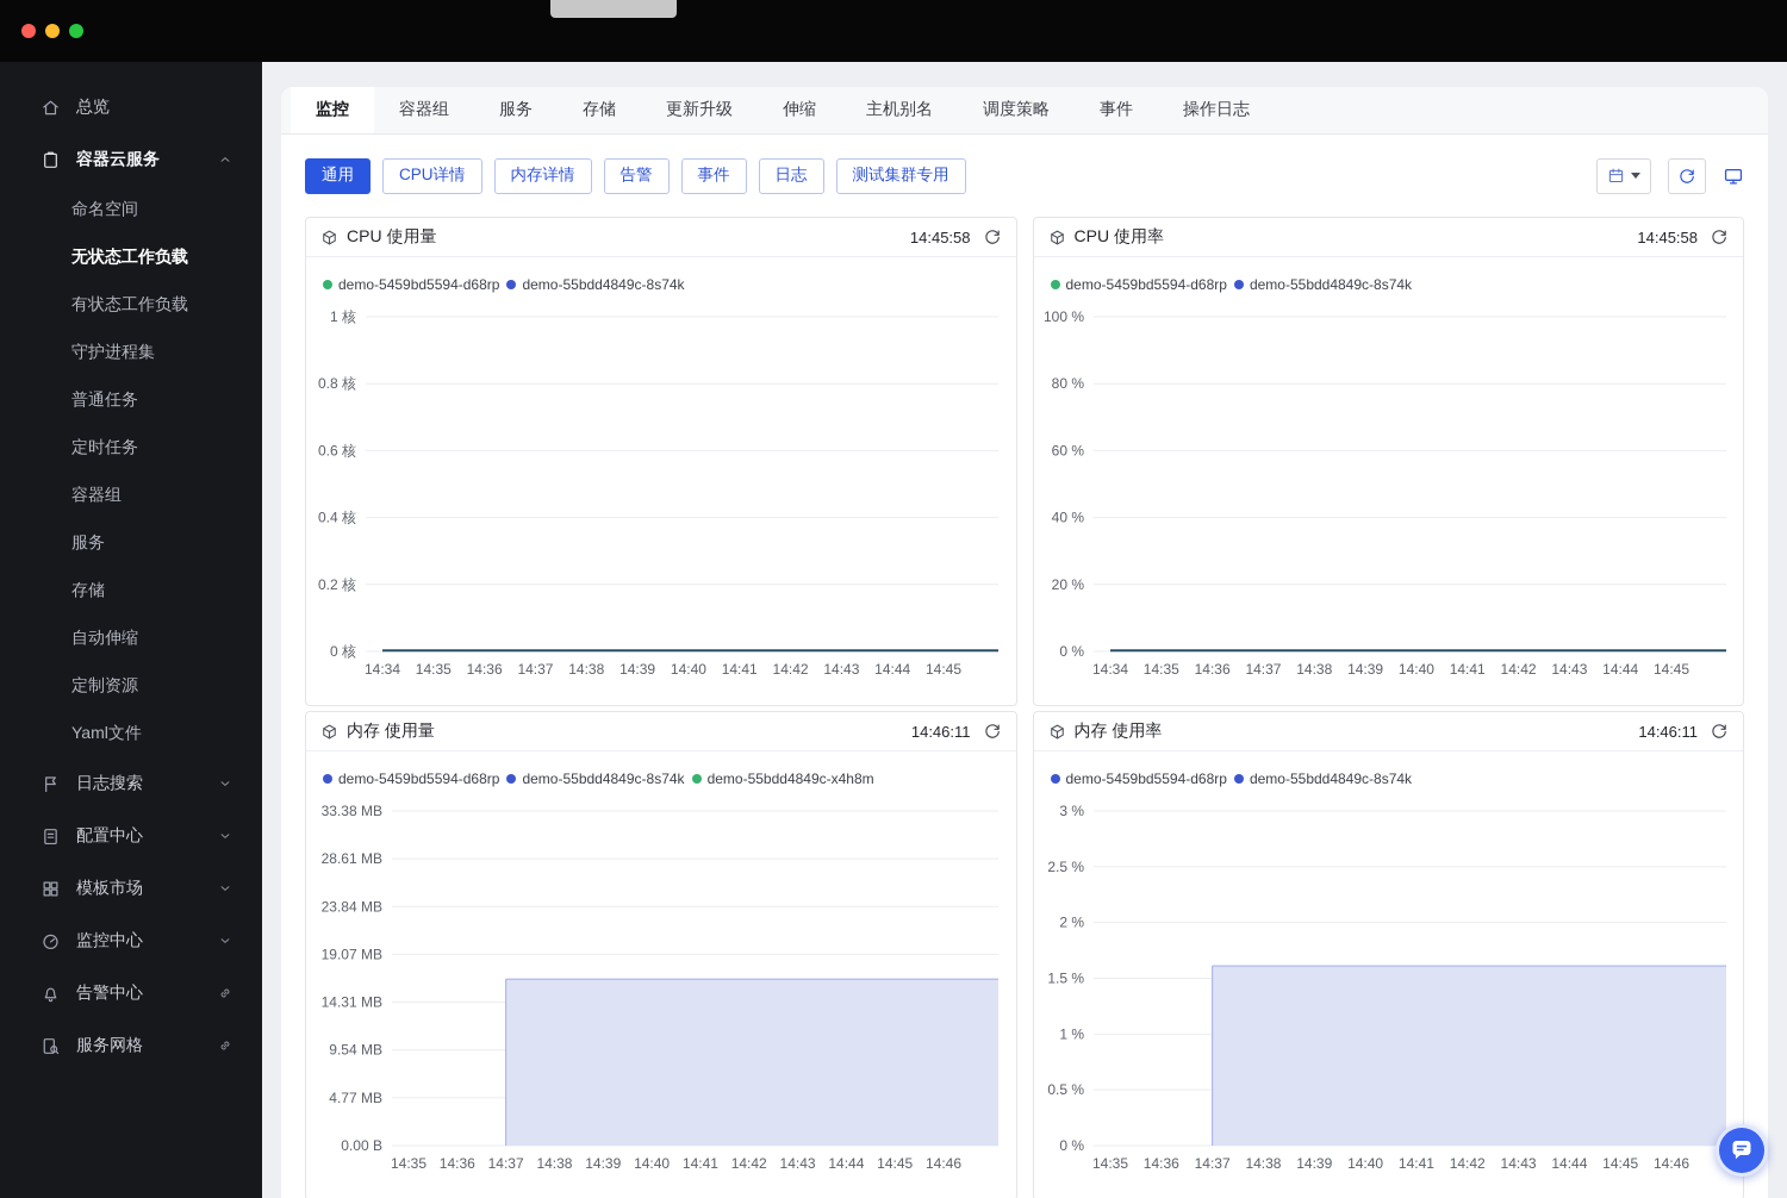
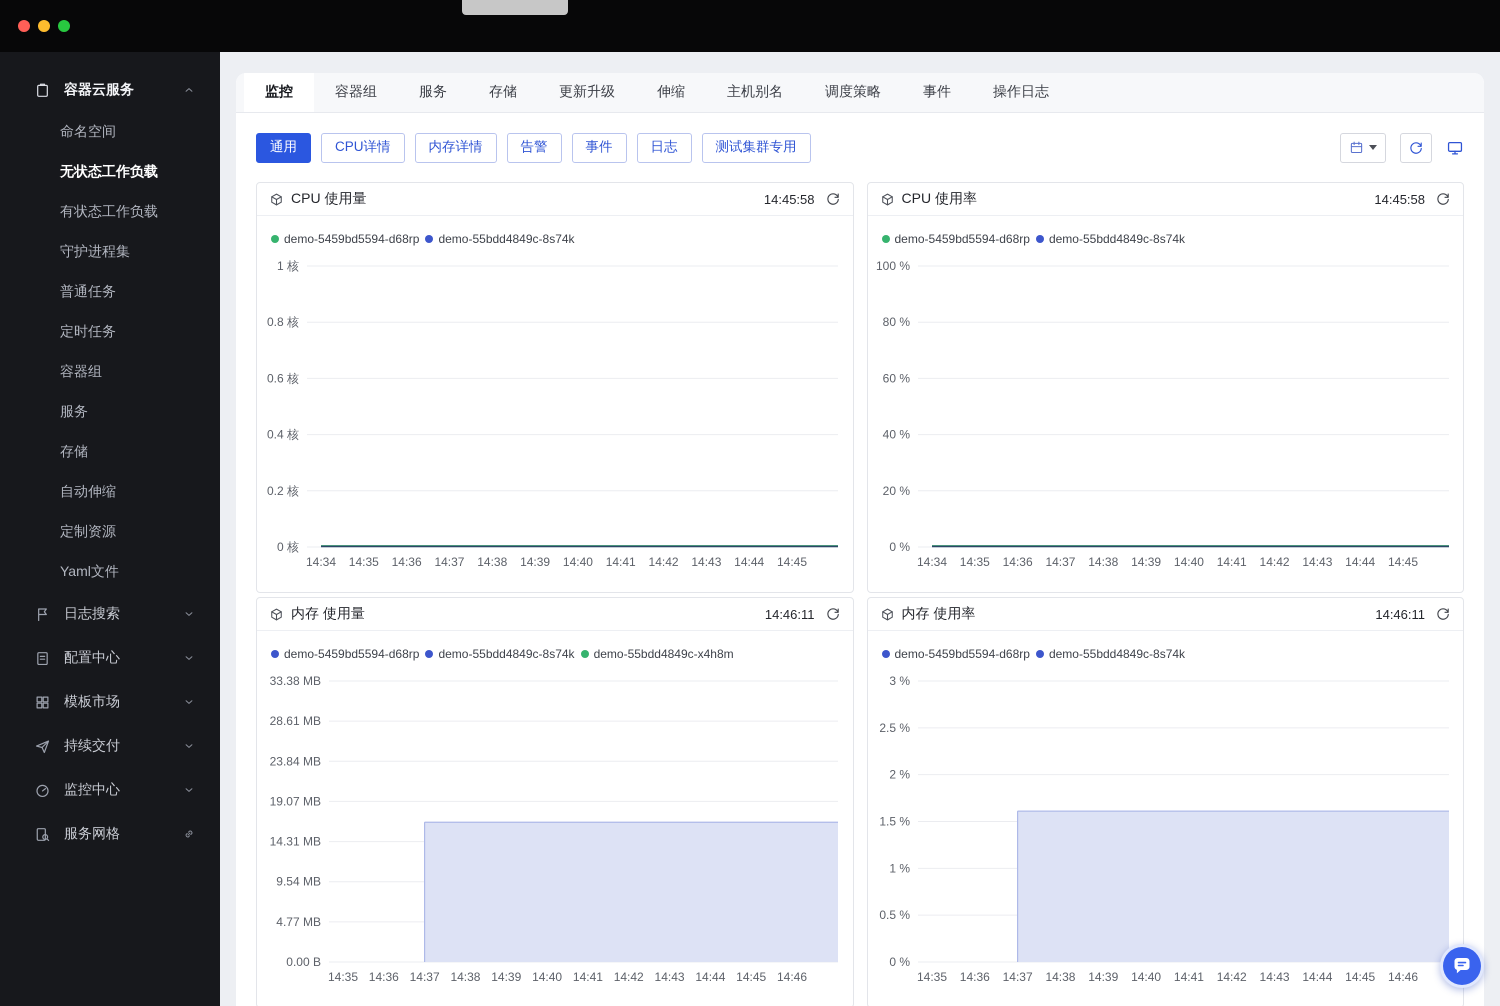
- 总览
  容器云服务
  命名空间
  无状态工作负载
  有状态工作负载
  守护进程集
  普通任务
  定时任务
  容器组
  服务
  存储
  自动伸缩
  定制资源
  Yaml文件
  日志搜索
  配置中心
  模板市场
+ 持续交付
  监控中心
- 告警中心
  服务网格
  监控
  容器组
  服务
  存储
  更新升级
  伸缩
  主机别名
  调度策略
  事件
  操作日志
  通用
  CPU详情
  内存详情
  告警
  事件
  日志
  测试集群专用
  CPU 使用量
  14:45:58
  demo-5459bd5594-d68rp
  demo-55bdd4849c-8s74k
  1 核
  0.8 核
  0.6 核
  0.4 核
  0.2 核
  0 核
  14:34
  14:35
  14:36
  14:37
  14:38
  14:39
  14:40
  14:41
  14:42
  14:43
  14:44
  14:45
  CPU 使用率
  14:45:58
  demo-5459bd5594-d68rp
  demo-55bdd4849c-8s74k
  100 %
  80 %
  60 %
  40 %
  20 %
  0 %
  14:34
  14:35
  14:36
  14:37
  14:38
  14:39
  14:40
  14:41
  14:42
  14:43
  14:44
  14:45
  内存 使用量
  14:46:11
  demo-5459bd5594-d68rp
  demo-55bdd4849c-8s74k
  demo-55bdd4849c-x4h8m
  33.38 MB
  28.61 MB
  23.84 MB
  19.07 MB
  14.31 MB
  9.54 MB
  4.77 MB
  0.00 B
  14:35
  14:36
  14:37
  14:38
  14:39
  14:40
  14:41
  14:42
  14:43
  14:44
  14:45
  14:46
  内存 使用率
  14:46:11
  demo-5459bd5594-d68rp
  demo-55bdd4849c-8s74k
  3 %
  2.5 %
  2 %
  1.5 %
  1 %
  0.5 %
  0 %
  14:35
  14:36
  14:37
  14:38
  14:39
  14:40
  14:41
  14:42
  14:43
  14:44
  14:45
  14:46
